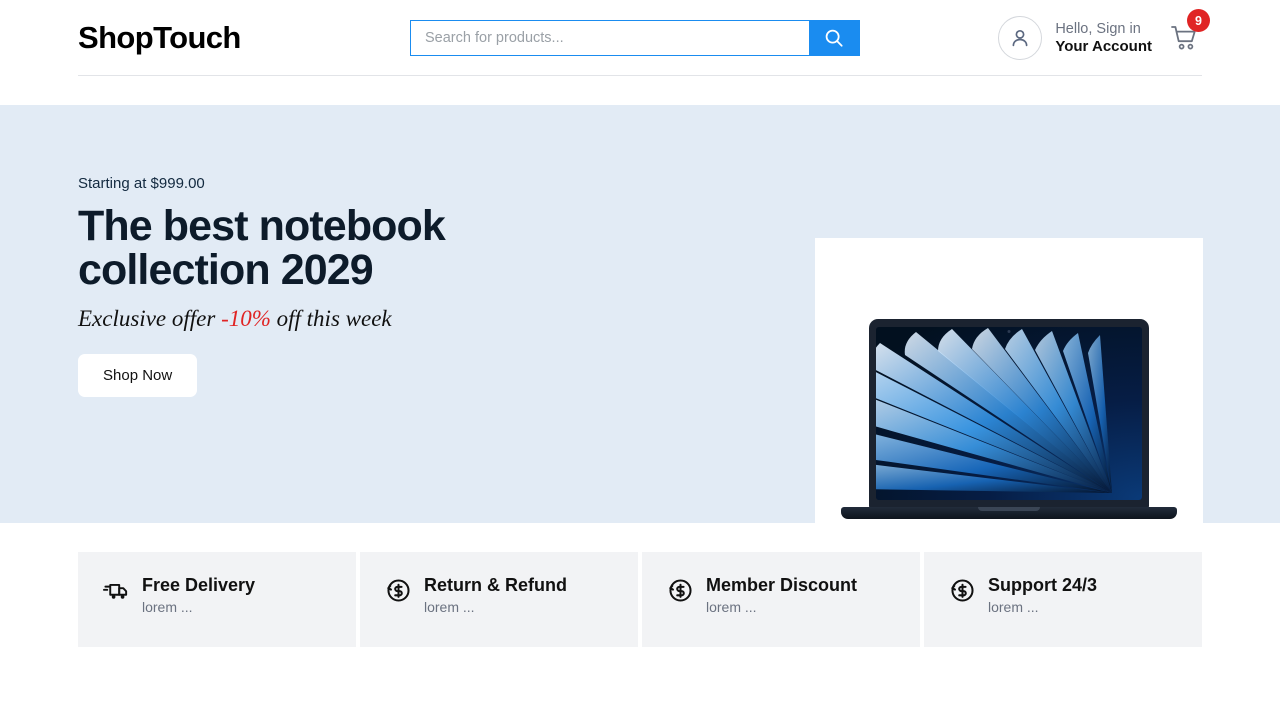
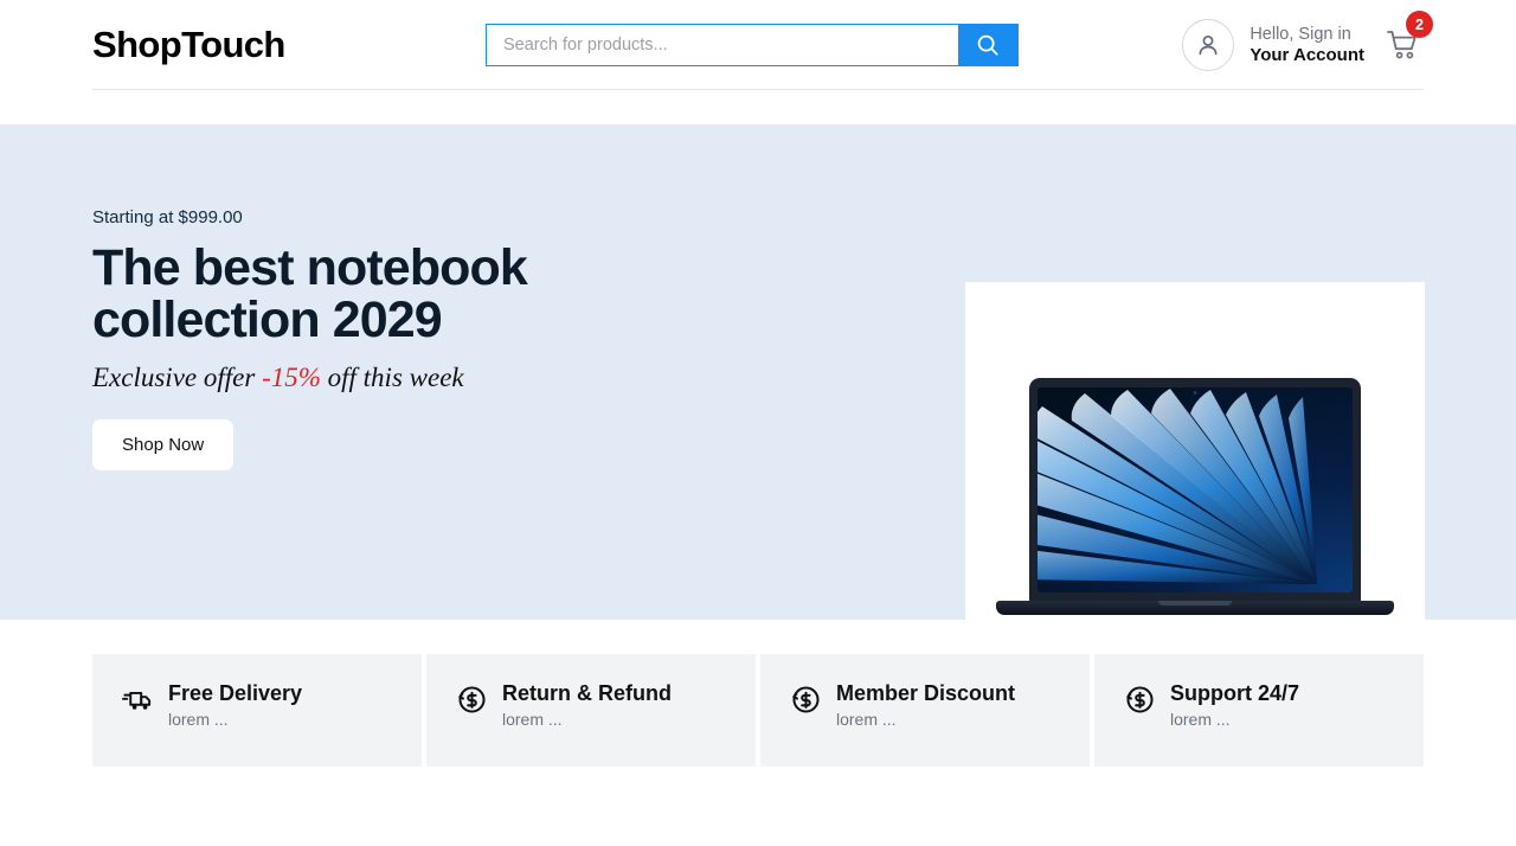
  ShopTouch
  Search for products...
  Hello, Sign in
  Your Account
- 9
+ 2
  Starting at $999.00
  The best notebook
  collection 2029
- Exclusive offer -10% off this week
+ Exclusive offer -15% off this week
  Shop Now
  Free Delivery
  lorem ...
  Return & Refund
  lorem ...
  Member Discount
  lorem ...
- Support 24/3
+ Support 24/7
  lorem ...
